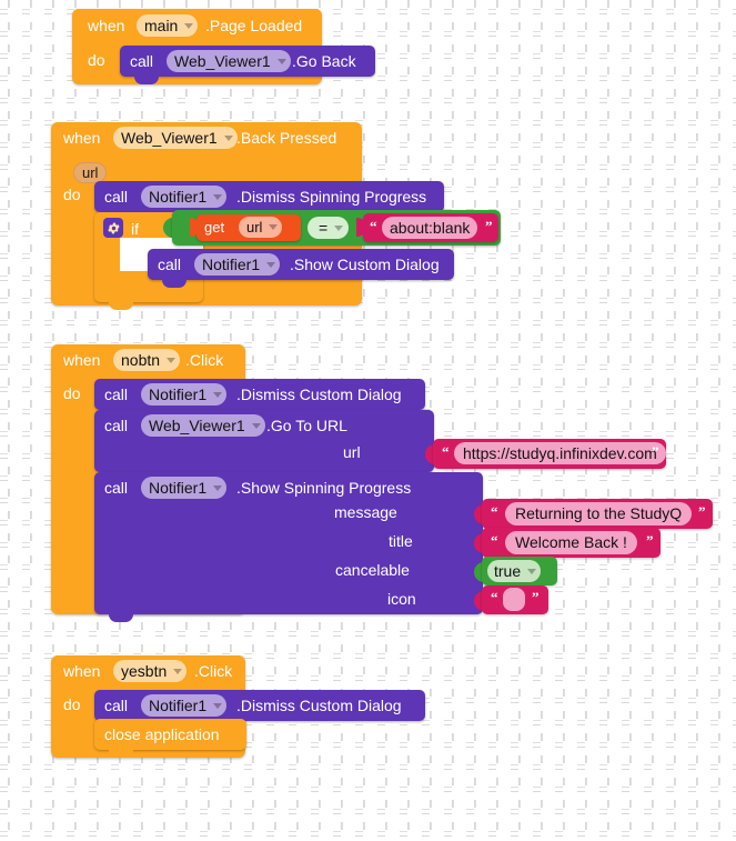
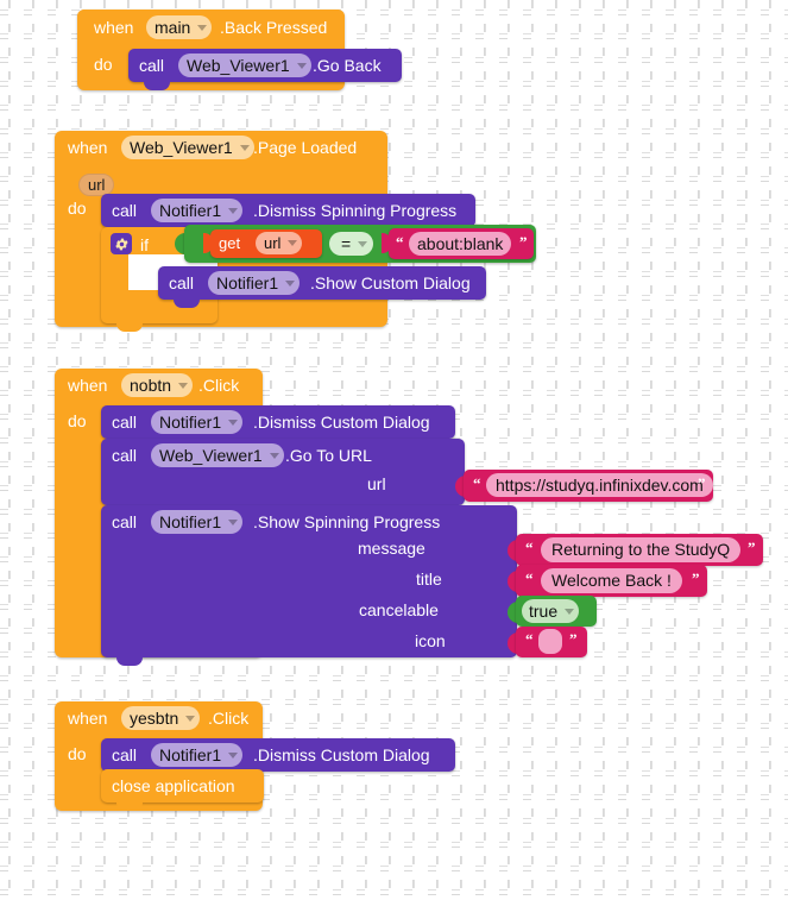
  when
  main
- .Page Loaded
+ .Back Pressed
  do
  call
  Web_Viewer1
  .Go Back
  when
  Web_Viewer1
- .Back Pressed
+ .Page Loaded
  url
  do
  call
  Notifier1
  .Dismiss Spinning Progress
  if
  the
  get
  url
  =
  “
  about:blank
  ”
  call
  Notifier1
  .Show Custom Dialog
  when
  nobtn
  .Click
  do
  call
  Notifier1
  .Dismiss Custom Dialog
  call
  Web_Viewer1
  .Go To URL
  url
  “
  https://studyq.infinixdev.com
  ”
  call
  Notifier1
  .Show Spinning Progress
  message
  “
  Returning to the StudyQ
  ”
  title
  “
  Welcome Back !
  ”
  cancelable
  true
  icon
  “
  ”
  when
  yesbtn
  .Click
  do
  call
  Notifier1
  .Dismiss Custom Dialog
  close application
